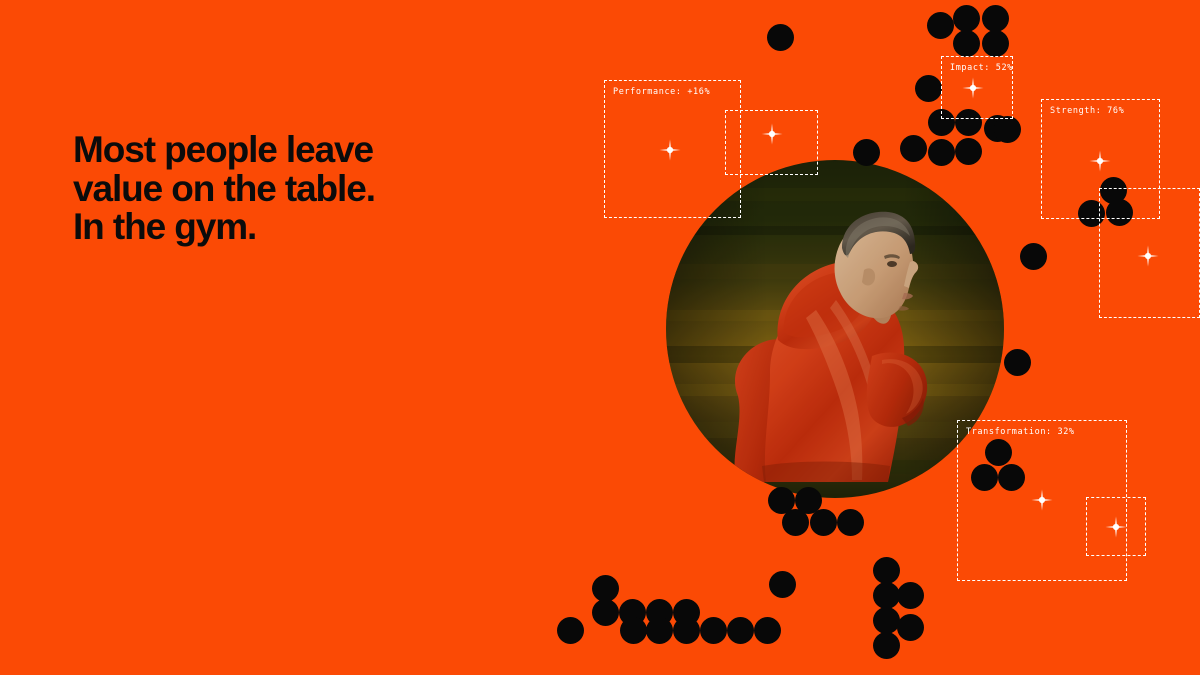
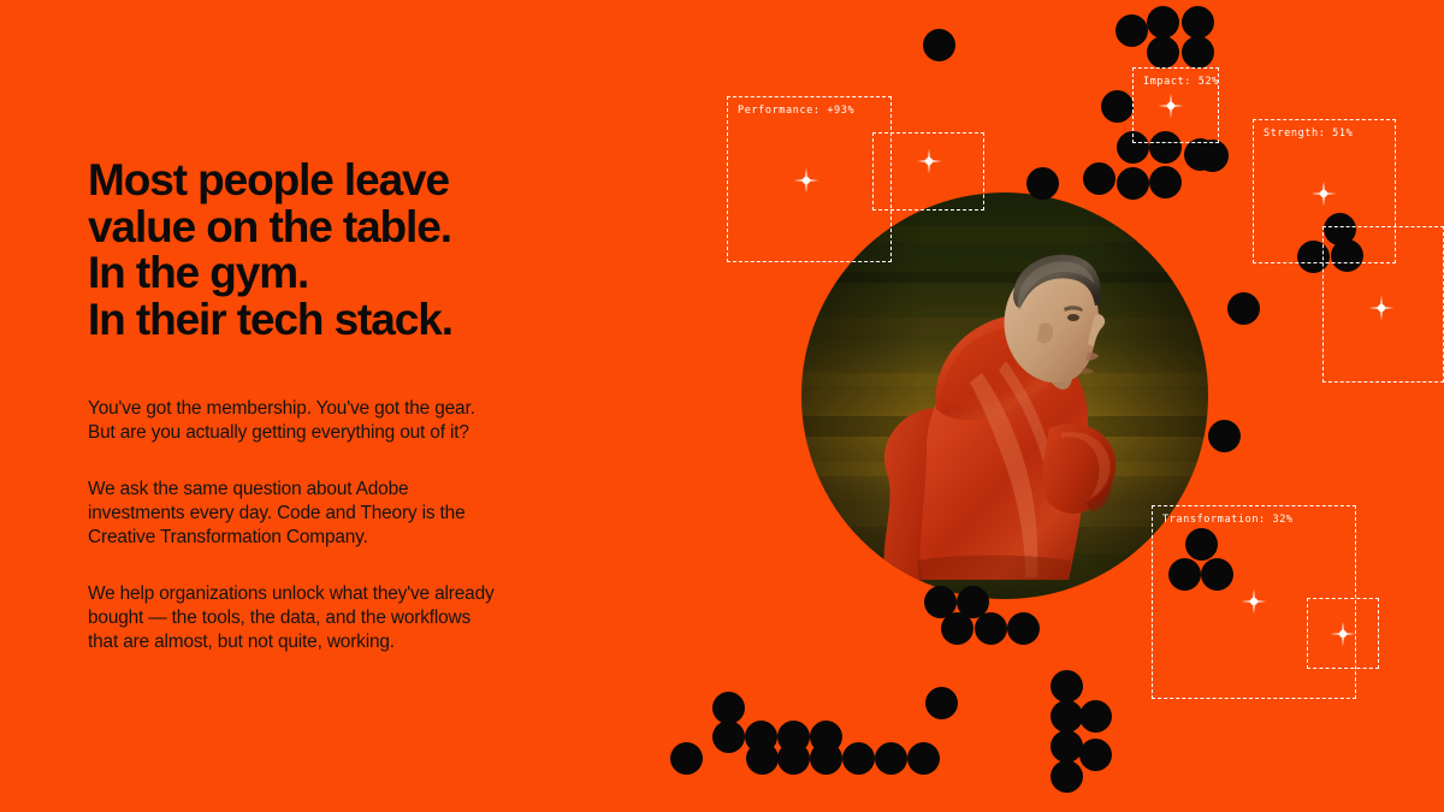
  Most people leave
  value on the table.
  In the gym.
+ In their tech stack.
+ You've got the membership. You've got the gear. But are you actually getting everything out of it?
+ We ask the same question about Adobe investments every day. Code and Theory is the Creative Transformation Company.
+ We help organizations unlock what they've already bought — the tools, the data, and the workflows that are almost, but not quite, working.
- Performance: +16%
+ Performance: +93%
  Impact: 52%
- Strength: 76%
+ Strength: 51%
  Transformation: 32%
